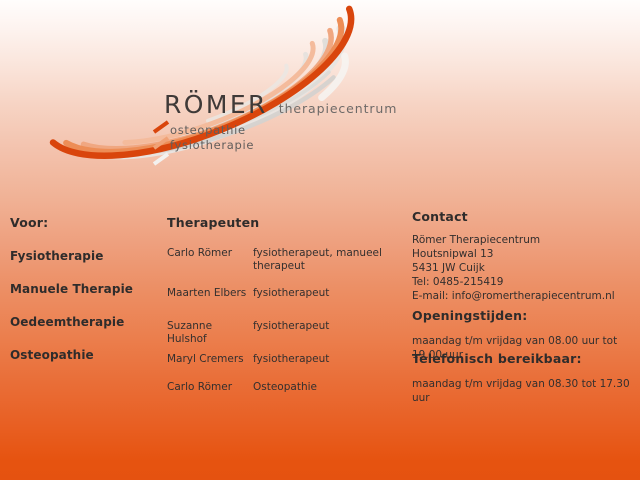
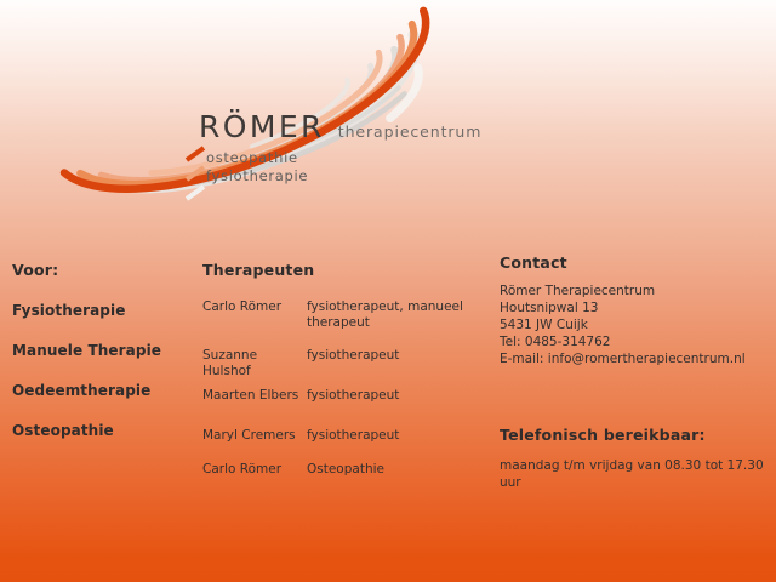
  RÖMER
  therapiecentrum
  osteopathie
  fysiotherapie
  Voor:
  Fysiotherapie
  Manuele Therapie
  Oedeemtherapie
  Osteopathie
  Therapeuten
  Carlo Römer
  fysiotherapeut, manueel therapeut
- Maarten Elbers
+ Suzanne Hulshof
  fysiotherapeut
- Suzanne Hulshof
+ Maarten Elbers
  fysiotherapeut
  Maryl Cremers
  fysiotherapeut
  Carlo Römer
  Osteopathie
  Contact
  Römer Therapiecentrum
  Houtsnipwal 13
  5431 JW Cuijk
- Tel: 0485-215419
+ Tel: 0485-314762
  E-mail: info@romertherapiecentrum.nl
- Openingstijden:
- maandag t/m vrijdag van 08.00 uur tot 19.00 uur
  Telefonisch bereikbaar:
  maandag t/m vrijdag van 08.30 tot 17.30 uur
